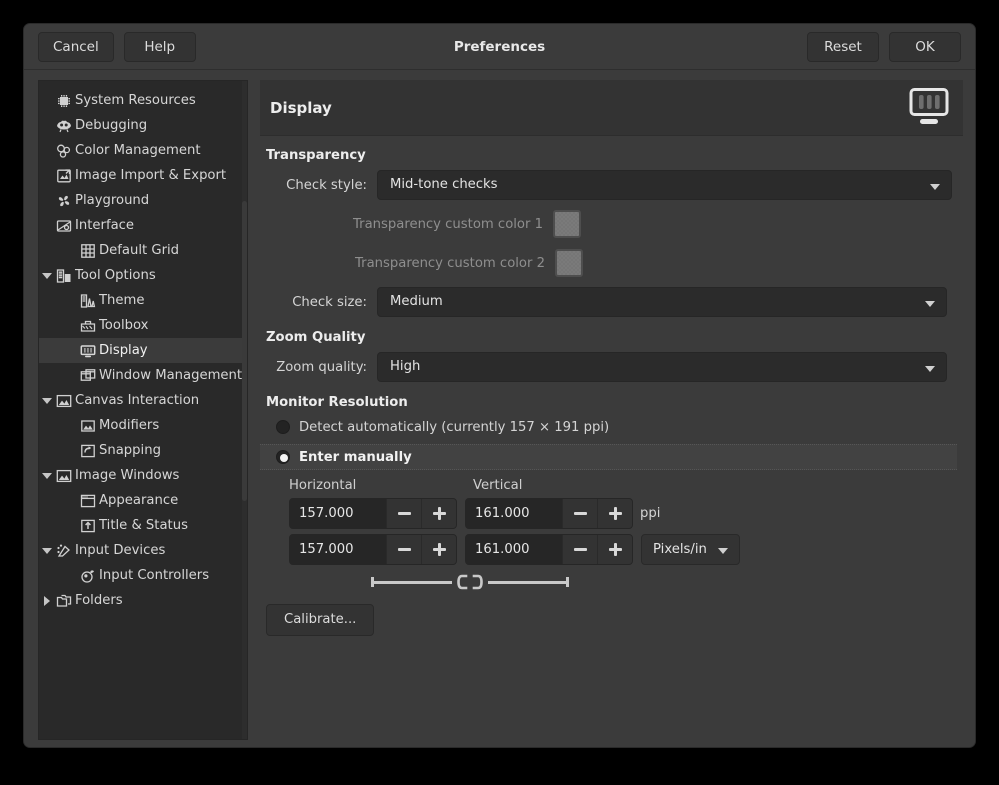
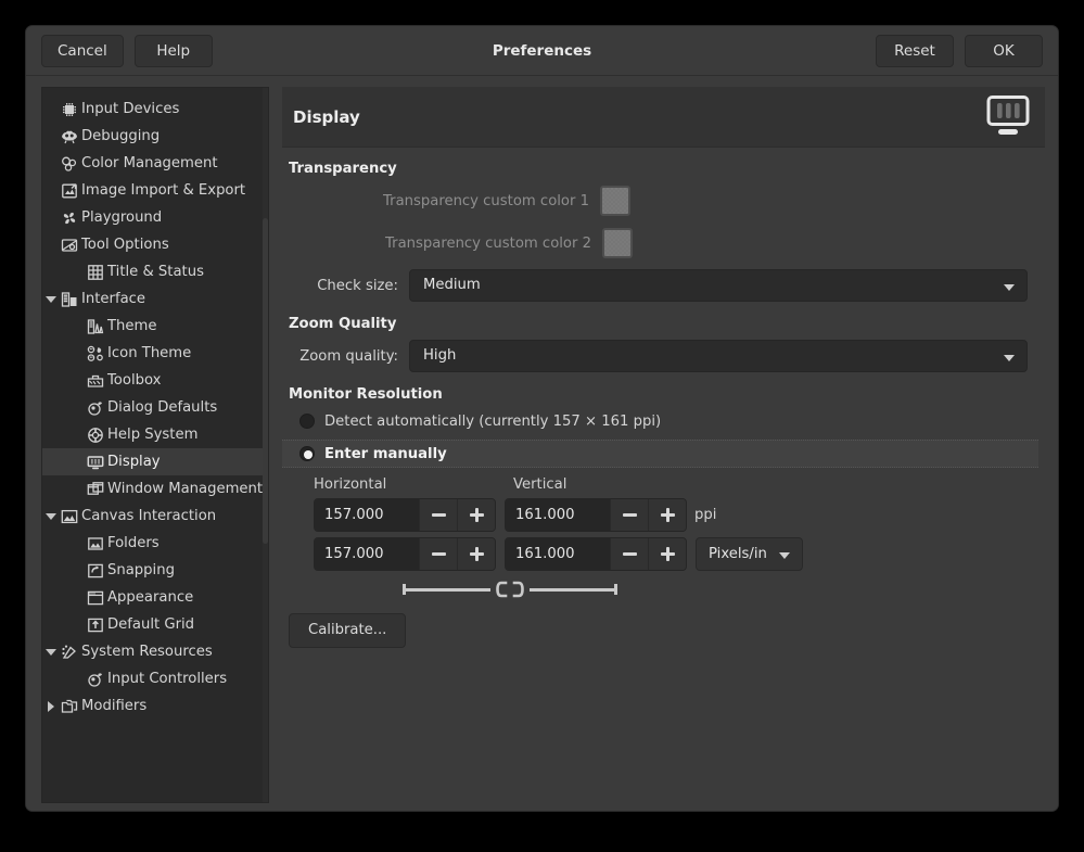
  Cancel
  Help
  Preferences
  Reset
  OK
- System Resources
+ Input Devices
  Debugging
  Color Management
  Image Import & Export
  Playground
- Interface
+ Tool Options
- Default Grid
+ Title & Status
- Tool Options
+ Interface
  Theme
+ Icon Theme
  Toolbox
+ Dialog Defaults
+ Help System
  Display
  Window Management
  Canvas Interaction
- Modifiers
+ Folders
  Snapping
- Image Windows
  Appearance
- Title & Status
+ Default Grid
- Input Devices
+ System Resources
  Input Controllers
- Folders
+ Modifiers
  Display
  Transparency
- Check style:
- Mid-tone checks
  Transparency custom color 1
  Transparency custom color 2
  Check size:
  Medium
  Zoom Quality
  Zoom quality:
  High
  Monitor Resolution
- Detect automatically (currently 157 × 191 ppi)
+ Detect automatically (currently 157 × 161 ppi)
  Enter manually
  Horizontal
  Vertical
  157.000
  161.000
  ppi
  157.000
  161.000
  Pixels/in
  Calibrate...
